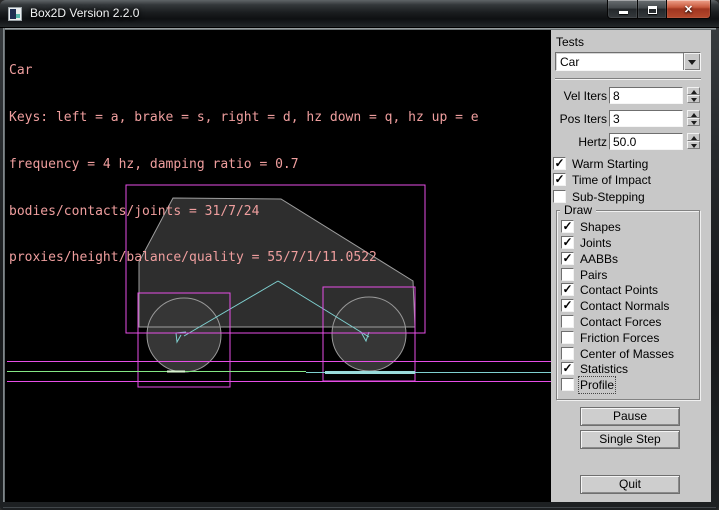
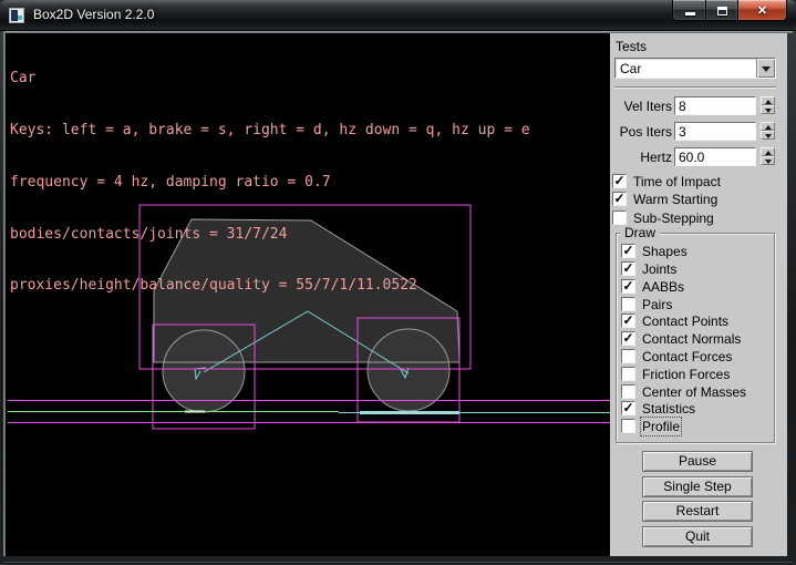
  Box2D Version 2.2.0
  ✕
  Car
  Keys: left = a, brake = s, right = d, hz down = q, hz up = e
  frequency = 4 hz, damping ratio = 0.7
  bodies/contacts/joints = 31/7/24
  proxies/height/balance/quality = 55/7/1/11.0522
  Tests
  Car
  Vel Iters
  8
  Pos Iters
  3
  Hertz
- 50.0
+ 60.0
  ✓
- Warm Starting
+ Time of Impact
  ✓
- Time of Impact
+ Warm Starting
  Sub-Stepping
  Draw
  ✓
  Shapes
  ✓
  Joints
  ✓
  AABBs
  Pairs
  ✓
  Contact Points
  ✓
  Contact Normals
  Contact Forces
  Friction Forces
  Center of Masses
  ✓
  Statistics
  Profile
  Pause
  Single Step
+ Restart
  Quit
